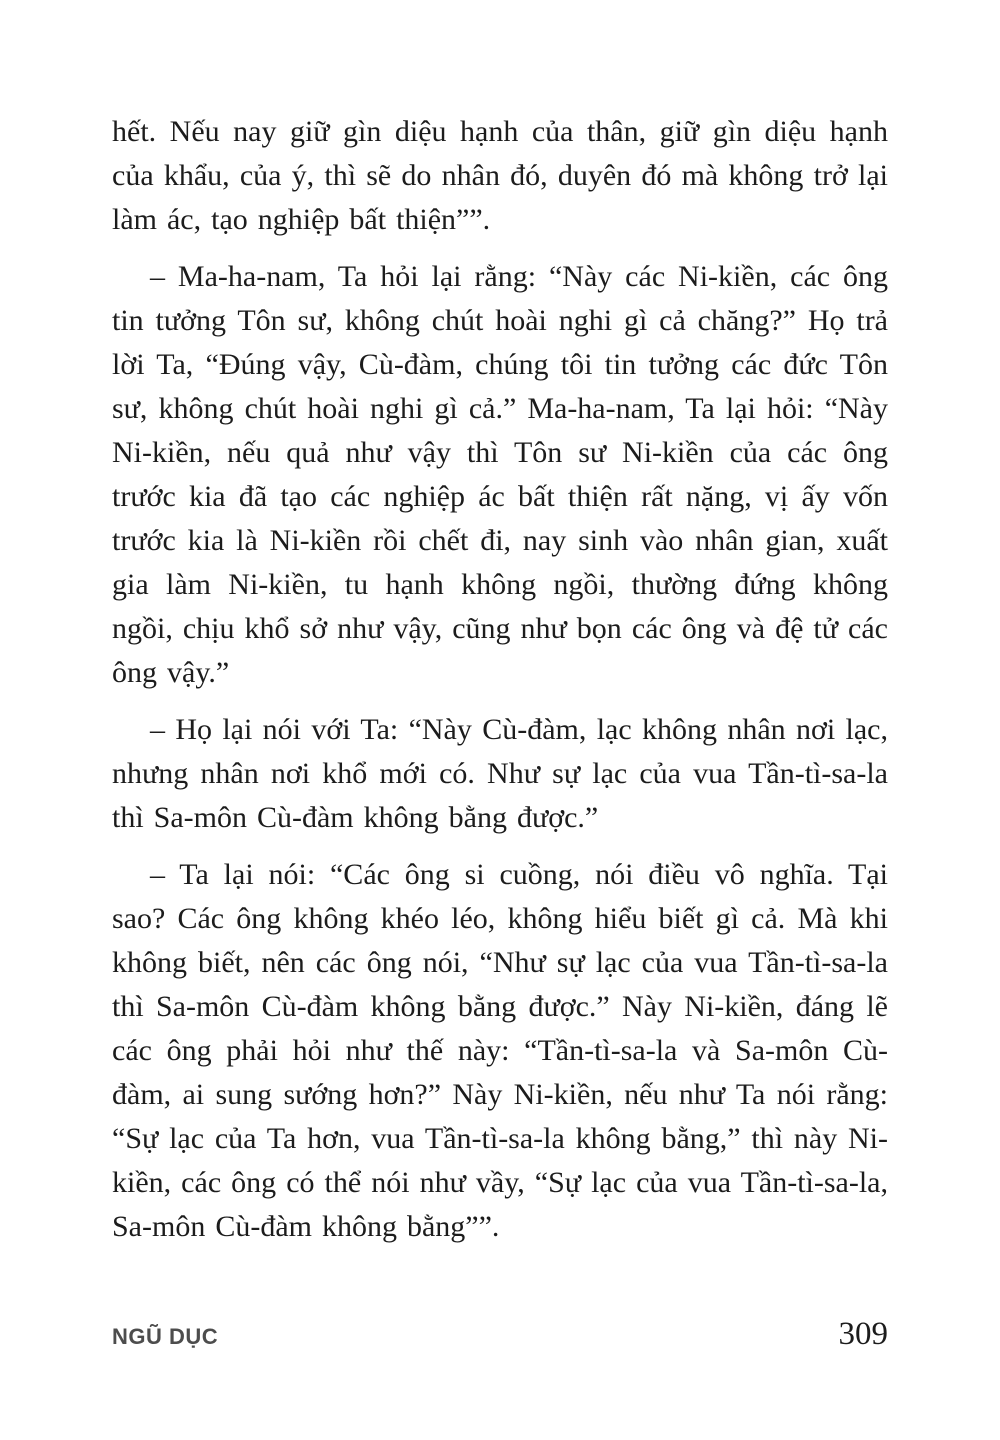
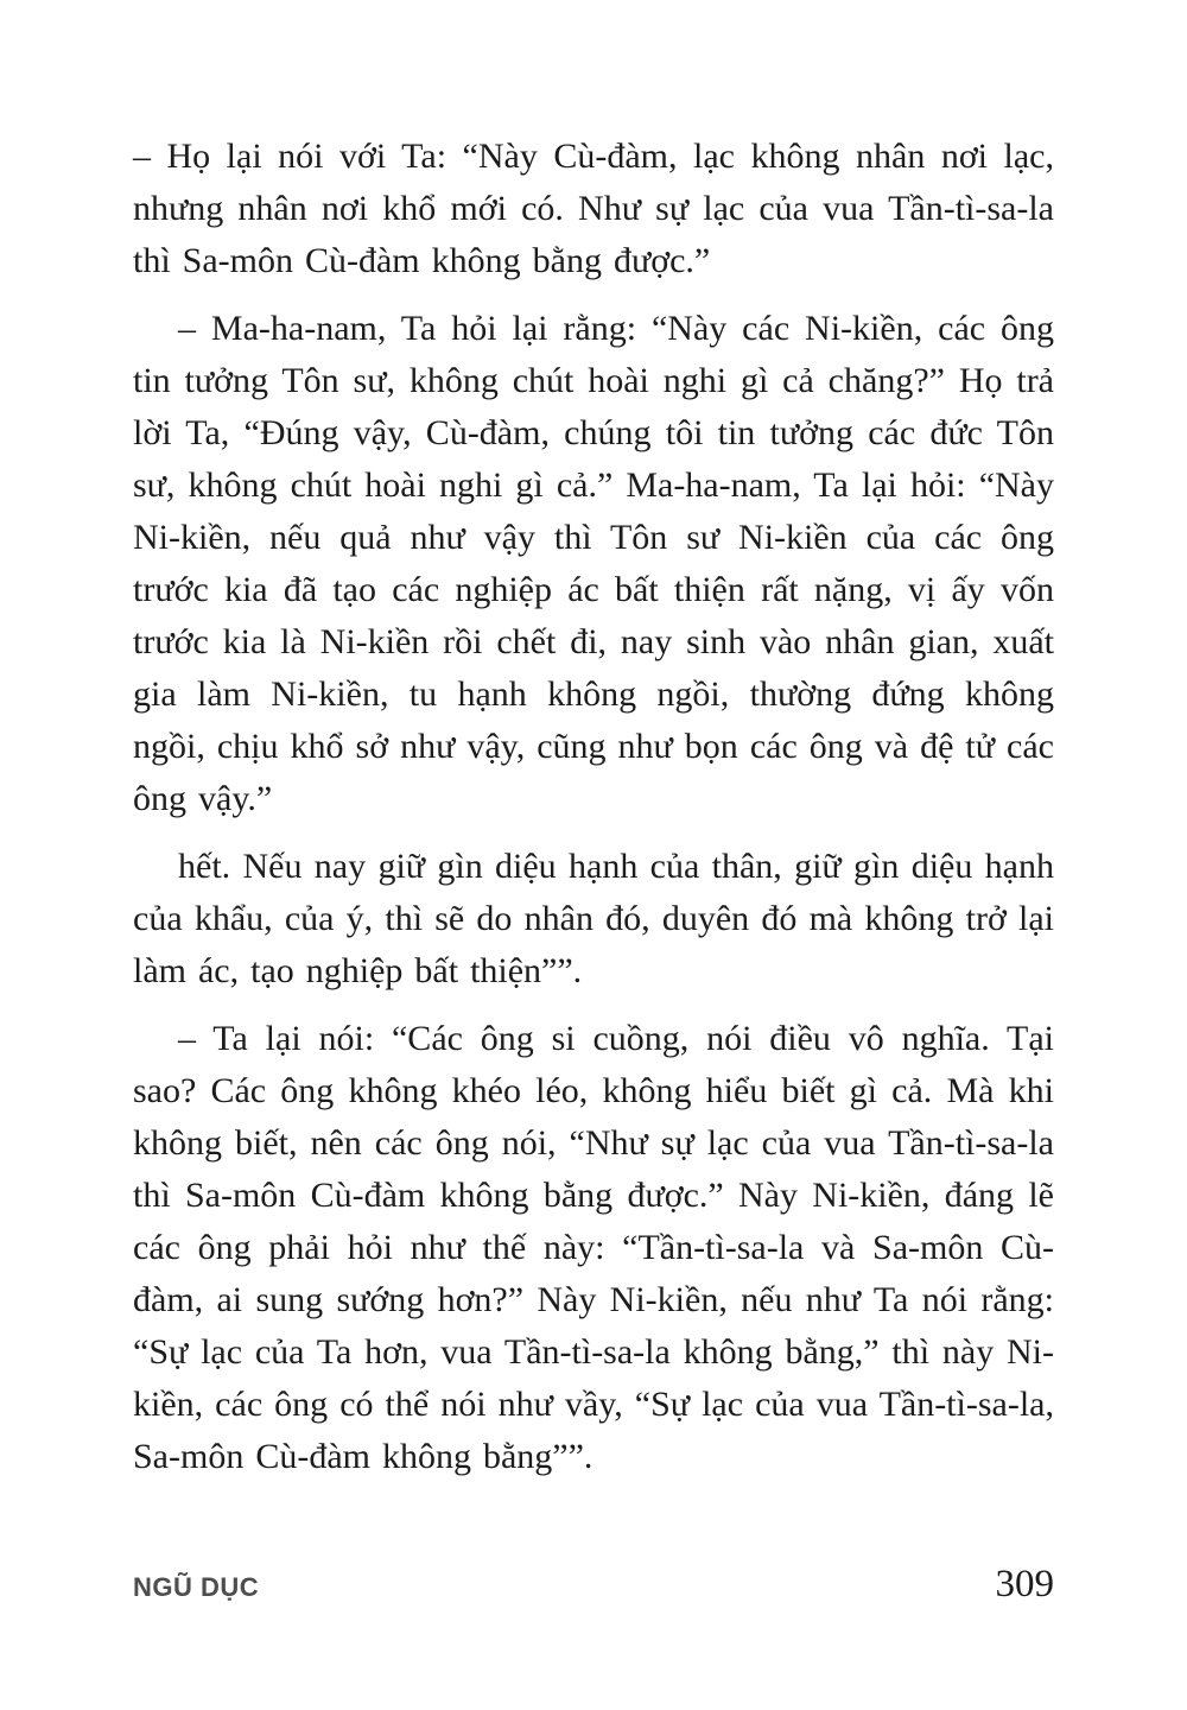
- hết. Nếu nay giữ gìn diệu hạnh của thân, giữ gìn diệu hạnh của khẩu, của ý, thì sẽ do nhân đó, duyên đó mà không trở lại làm ác, tạo nghiệp bất thiện””.
+ – Họ lại nói với Ta: “Này Cù-đàm, lạc không nhân nơi lạc, nhưng nhân nơi khổ mới có. Như sự lạc của vua Tần-tì-sa-la thì Sa-môn Cù-đàm không bằng được.”
  – Ma-ha-nam, Ta hỏi lại rằng: “Này các Ni-kiền, các ông tin tưởng Tôn sư, không chút hoài nghi gì cả chăng?” Họ trả lời Ta, “Đúng vậy, Cù-đàm, chúng tôi tin tưởng các đức Tôn sư, không chút hoài nghi gì cả.” Ma-ha-nam, Ta lại hỏi: “Này Ni-kiền, nếu quả như vậy thì Tôn sư Ni-kiền của các ông trước kia đã tạo các nghiệp ác bất thiện rất nặng, vị ấy vốn trước kia là Ni-kiền rồi chết đi, nay sinh vào nhân gian, xuất gia làm Ni-kiền, tu hạnh không ngồi, thường đứng không ngồi, chịu khổ sở như vậy, cũng như bọn các ông và đệ tử các ông vậy.”
- – Họ lại nói với Ta: “Này Cù-đàm, lạc không nhân nơi lạc, nhưng nhân nơi khổ mới có. Như sự lạc của vua Tần-tì-sa-la thì Sa-môn Cù-đàm không bằng được.”
+ hết. Nếu nay giữ gìn diệu hạnh của thân, giữ gìn diệu hạnh của khẩu, của ý, thì sẽ do nhân đó, duyên đó mà không trở lại làm ác, tạo nghiệp bất thiện””.
  – Ta lại nói: “Các ông si cuồng, nói điều vô nghĩa. Tại sao? Các ông không khéo léo, không hiểu biết gì cả. Mà khi không biết, nên các ông nói, “Như sự lạc của vua Tần-tì-sa-la thì Sa-môn Cù-đàm không bằng được.” Này Ni-kiền, đáng lẽ các ông phải hỏi như thế này: “Tần-tì-sa-la và Sa-môn Cù-đàm, ai sung sướng hơn?” Này Ni-kiền, nếu như Ta nói rằng: “Sự lạc của Ta hơn, vua Tần-tì-sa-la không bằng,” thì này Ni-kiền, các ông có thể nói như vầy, “Sự lạc của vua Tần-tì-sa-la, Sa-môn Cù-đàm không bằng””.
  NGŨ DỤC
  309
